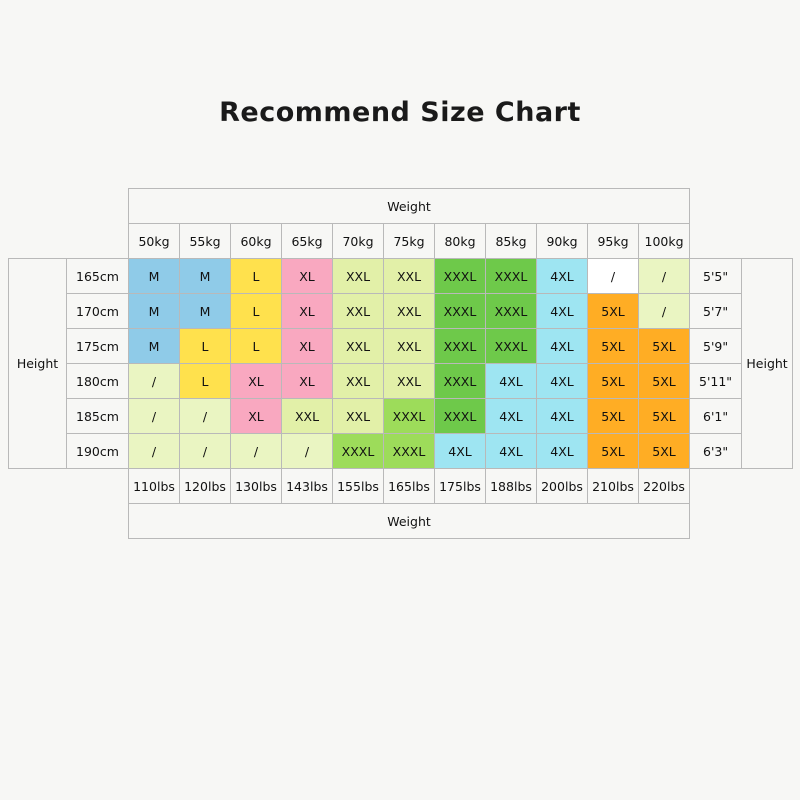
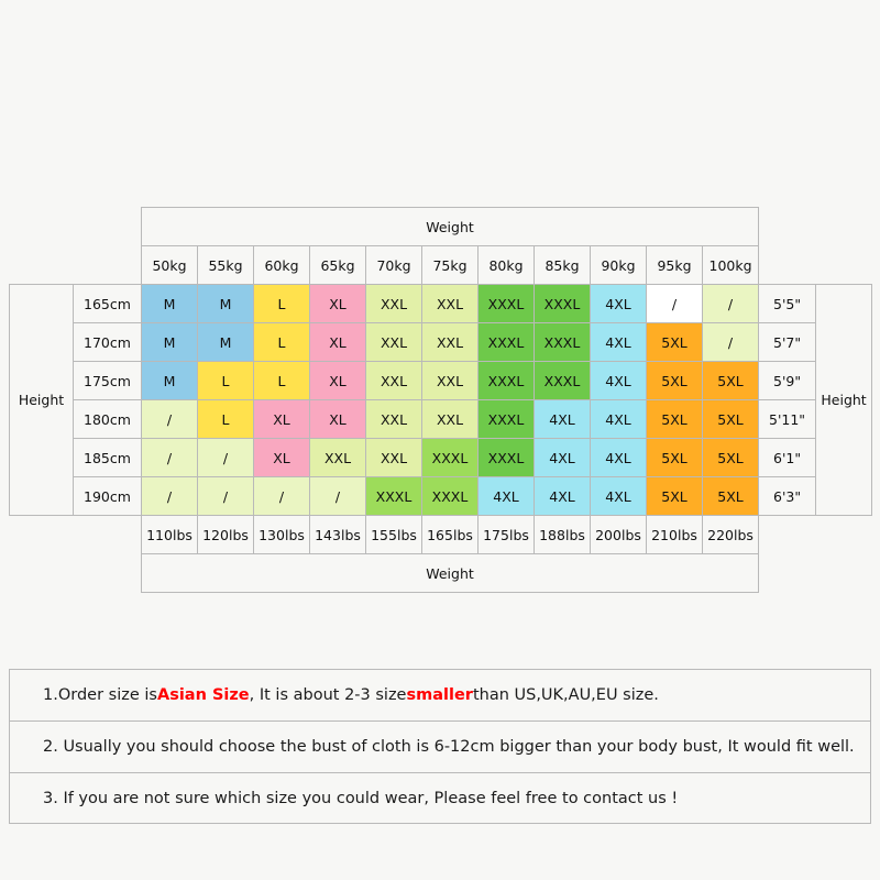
- Recommend Size Chart
  	Weight
  	50kg	55kg	60kg	65kg	70kg	75kg	80kg	85kg	90kg	95kg	100kg
  Height	165cm	M	M	L	XL	XXL	XXL	XXXL	XXXL	4XL	/	/	5'5"	Height
  170cm	M	M	L	XL	XXL	XXL	XXXL	XXXL	4XL	5XL	/	5'7"
  175cm	M	L	L	XL	XXL	XXL	XXXL	XXXL	4XL	5XL	5XL	5'9"
  180cm	/	L	XL	XL	XXL	XXL	XXXL	4XL	4XL	5XL	5XL	5'11"
  185cm	/	/	XL	XXL	XXL	XXXL	XXXL	4XL	4XL	5XL	5XL	6'1"
  190cm	/	/	/	/	XXXL	XXXL	4XL	4XL	4XL	5XL	5XL	6'3"
  	110lbs	120lbs	130lbs	143lbs	155lbs	165lbs	175lbs	188lbs	200lbs	210lbs	220lbs
  	Weight
+ 1.Order size is
+ Asian Size
+ , It is about 2-3 size
+ smaller
+ than US,UK,AU,EU size.
+ 2. Usually you should choose the bust of cloth is 6-12cm bigger than your body bust, It would fit well.
+ 3. If you are not sure which size you could wear, Please feel free to contact us !
